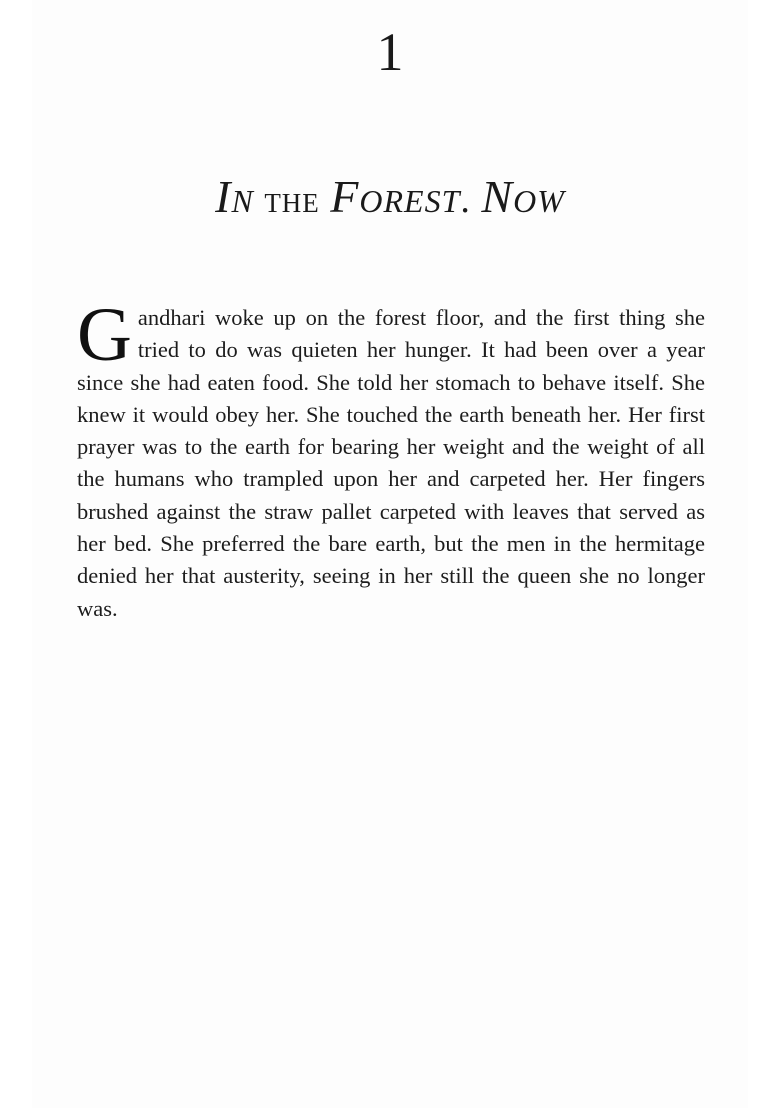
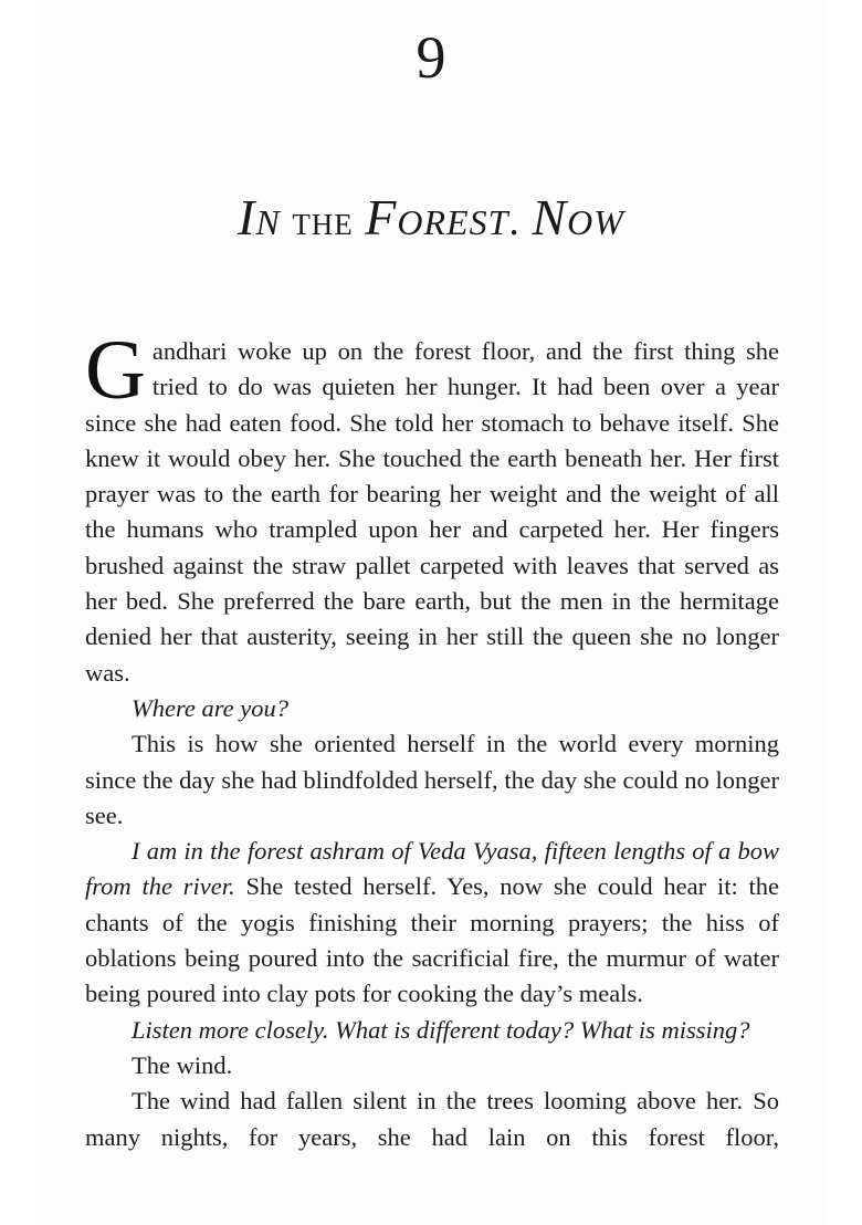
- 1
+ 9
  In the Forest. Now
  G
  andhari woke up on the forest floor, and the first thing she tried to do was quieten her hunger. It had been over a year since she had eaten food. She told her stomach to behave itself. She knew it would obey her. She touched the earth beneath her. Her first prayer was to the earth for bearing her weight and the weight of all the humans who trampled upon her and carpeted her. Her fingers brushed against the straw pallet carpeted with leaves that served as her bed. She preferred the bare earth, but the men in the hermitage denied her that austerity, seeing in her still the queen she no longer was.
+ Where are you?
+ This is how she oriented herself in the world every morning since the day she had blindfolded herself, the day she could no longer see.
+ I am in the forest ashram of Veda Vyasa, fifteen lengths of a bow from the river. She tested herself. Yes, now she could hear it: the chants of the yogis finishing their morning prayers; the hiss of oblations being poured into the sacrificial fire, the murmur of water being poured into clay pots for cooking the day’s meals.
+ Listen more closely. What is different today? What is missing?
+ The wind.
+ The wind had fallen silent in the trees looming above her. So many nights, for years, she had lain on this forest floor,
